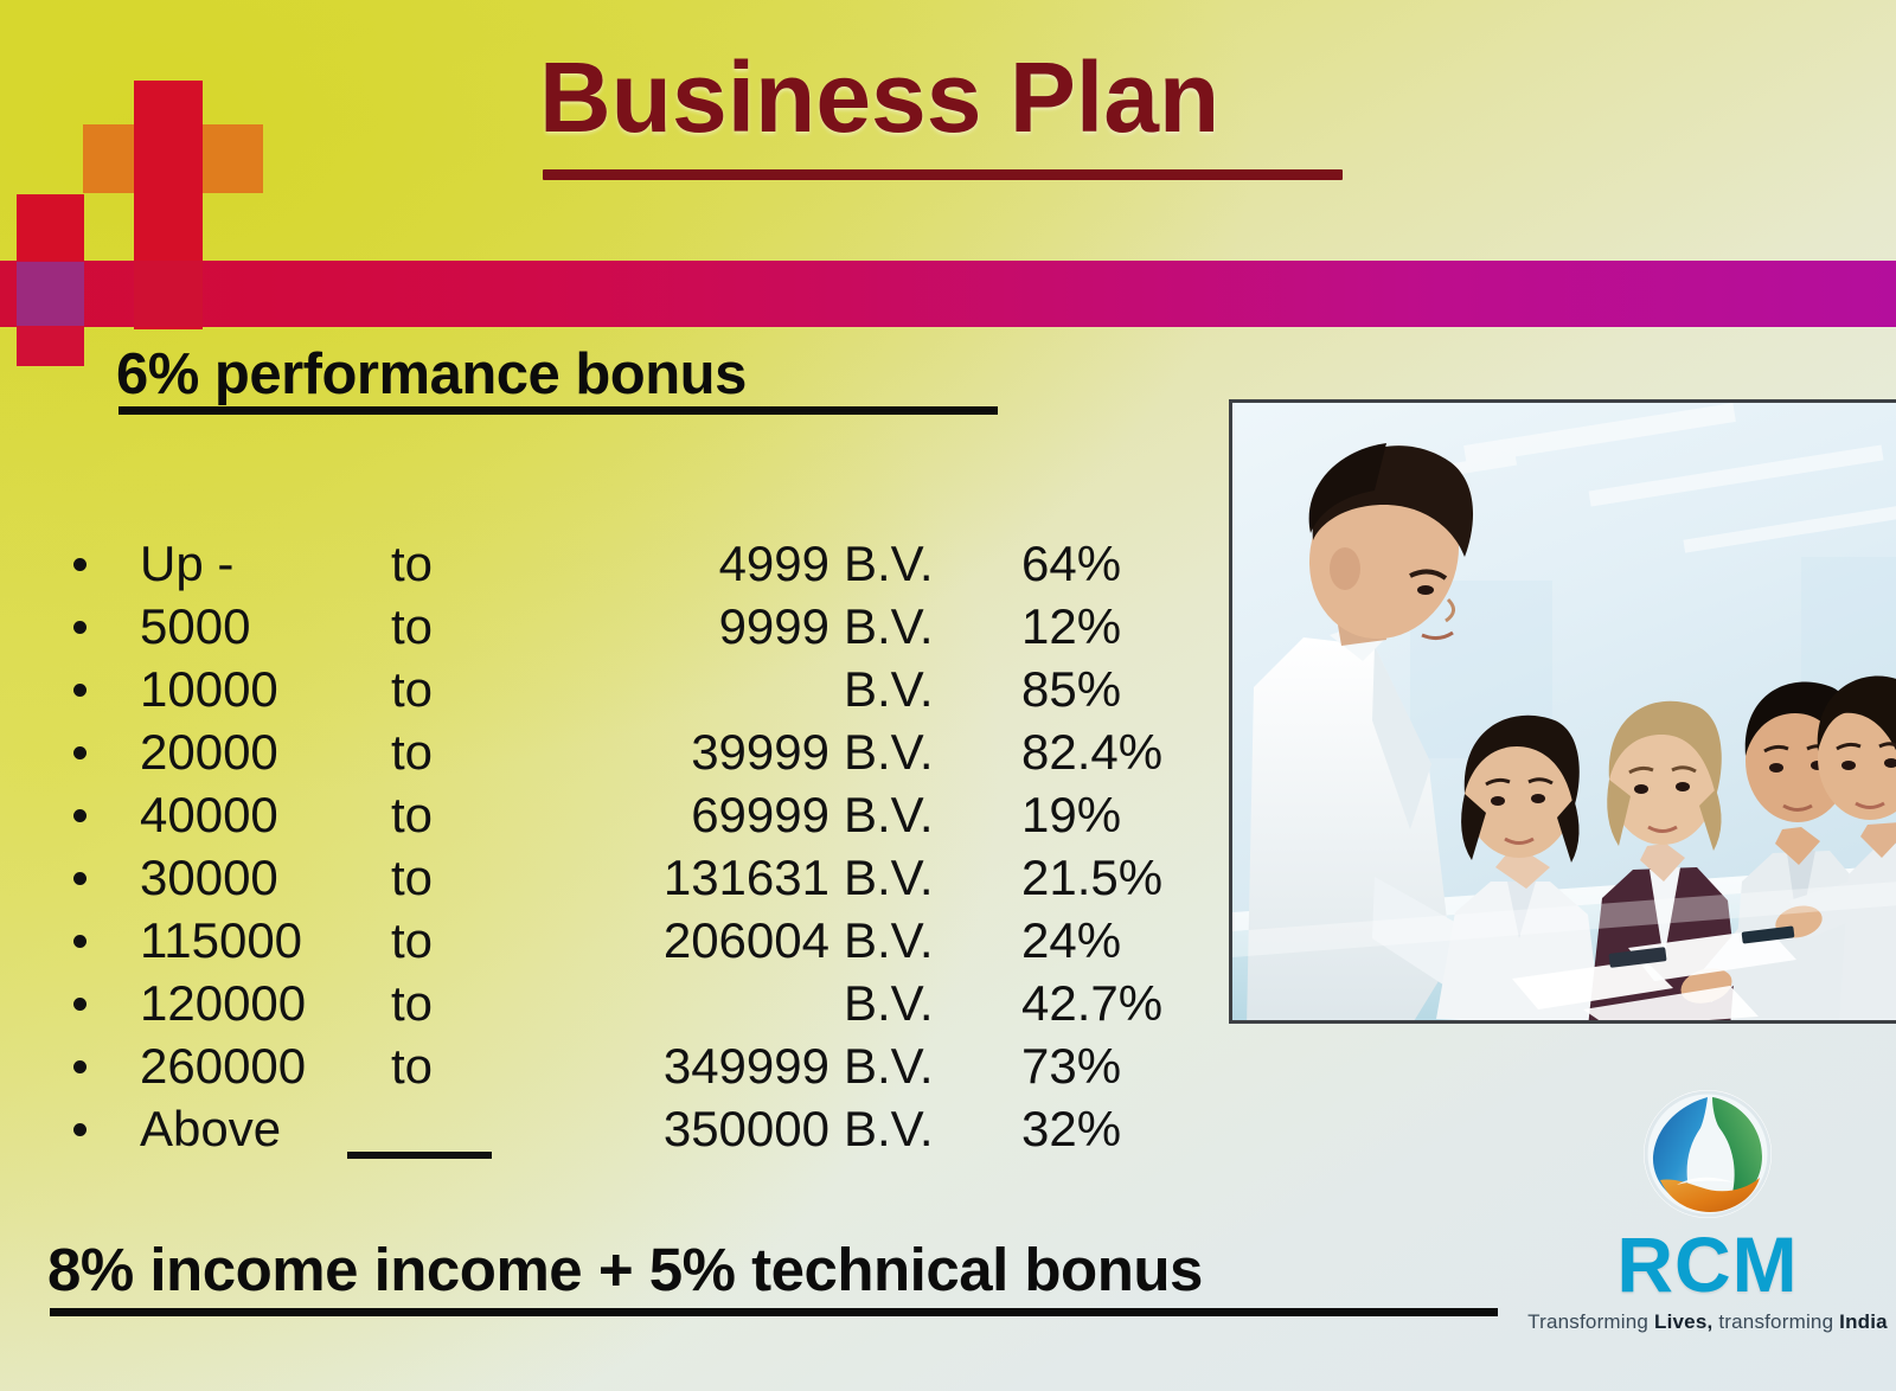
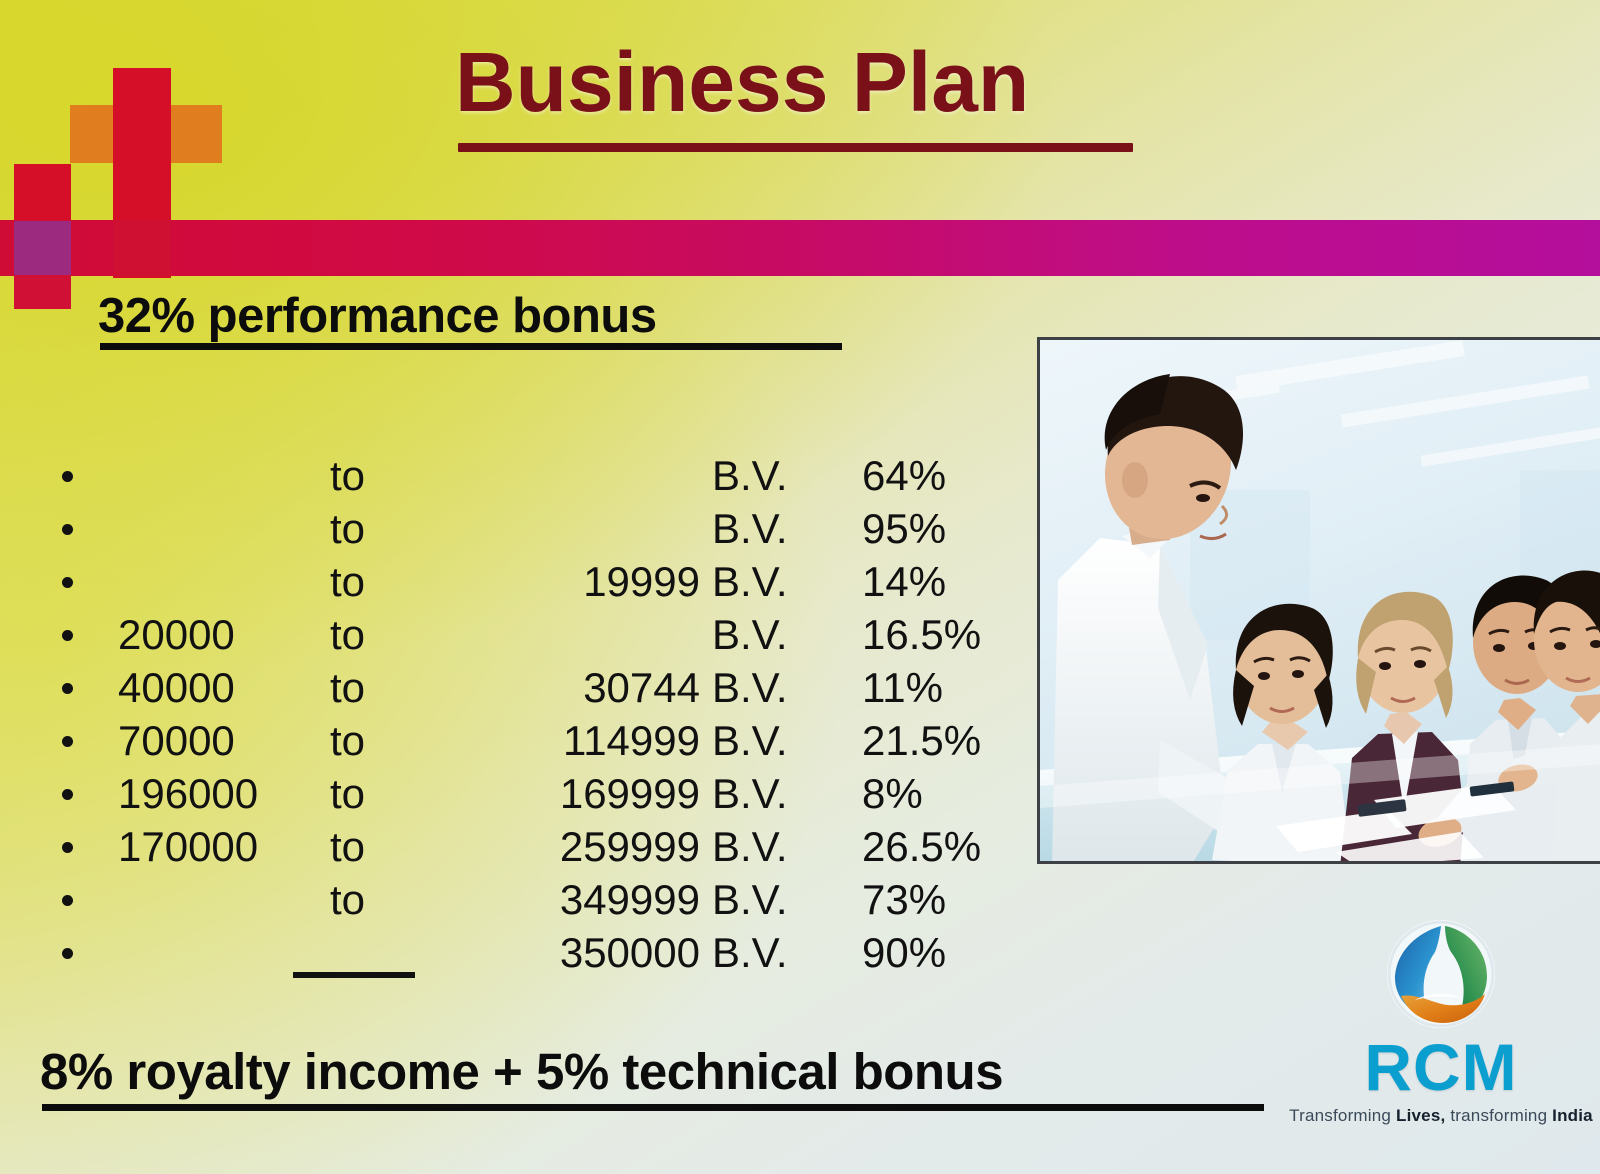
  Business Plan
- 6% performance bonus
+ 32% performance bonus
- Up -
  to
- 4999
  B.V.
  64%
- 5000
  to
- 9999
  B.V.
- 12%
+ 95%
- 10000
  to
+ 19999
  B.V.
- 85%
+ 14%
  20000
  to
- 39999
  B.V.
- 82.4%
+ 16.5%
  40000
  to
- 69999
+ 30744
  B.V.
- 19%
+ 11%
- 30000
+ 70000
  to
- 131631
+ 114999
  B.V.
  21.5%
- 115000
+ 196000
  to
- 206004
+ 169999
  B.V.
- 24%
+ 8%
- 120000
+ 170000
  to
+ 259999
  B.V.
- 42.7%
+ 26.5%
- 260000
  to
  349999
  B.V.
  73%
- Above
  350000
  B.V.
- 32%
+ 90%
  RCM
  Transforming Lives, transforming India
- 8% income income + 5% technical bonus
+ 8% royalty income + 5% technical bonus
